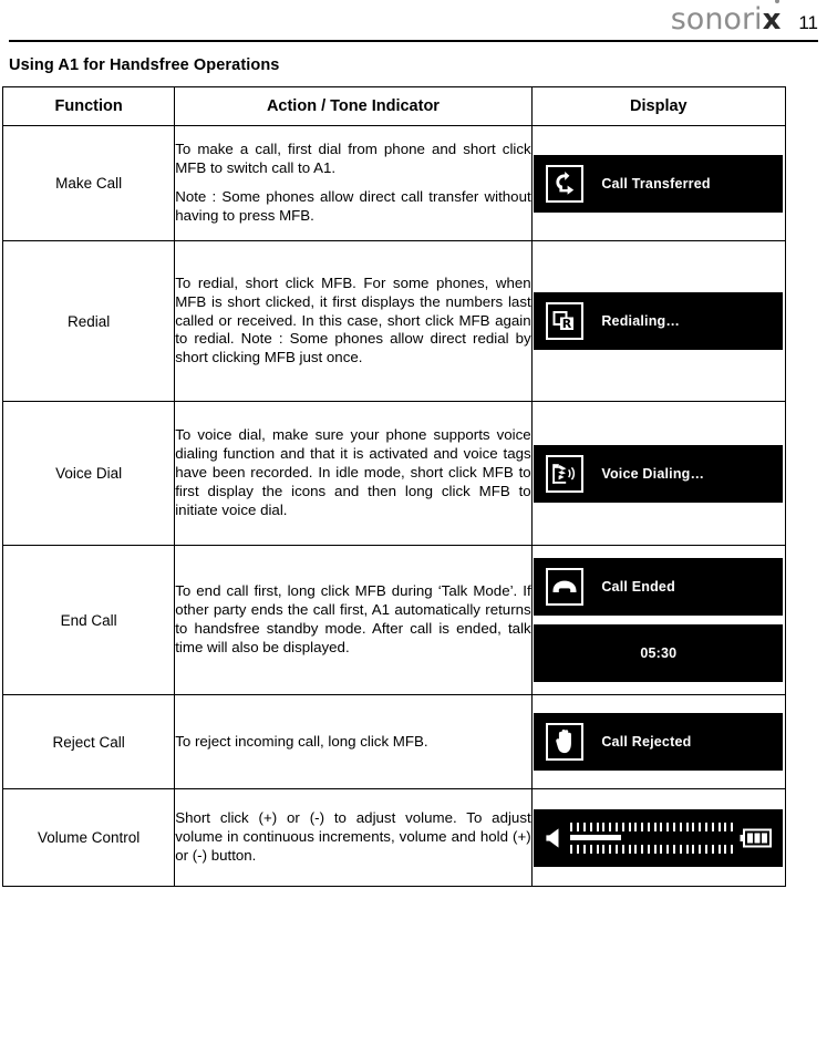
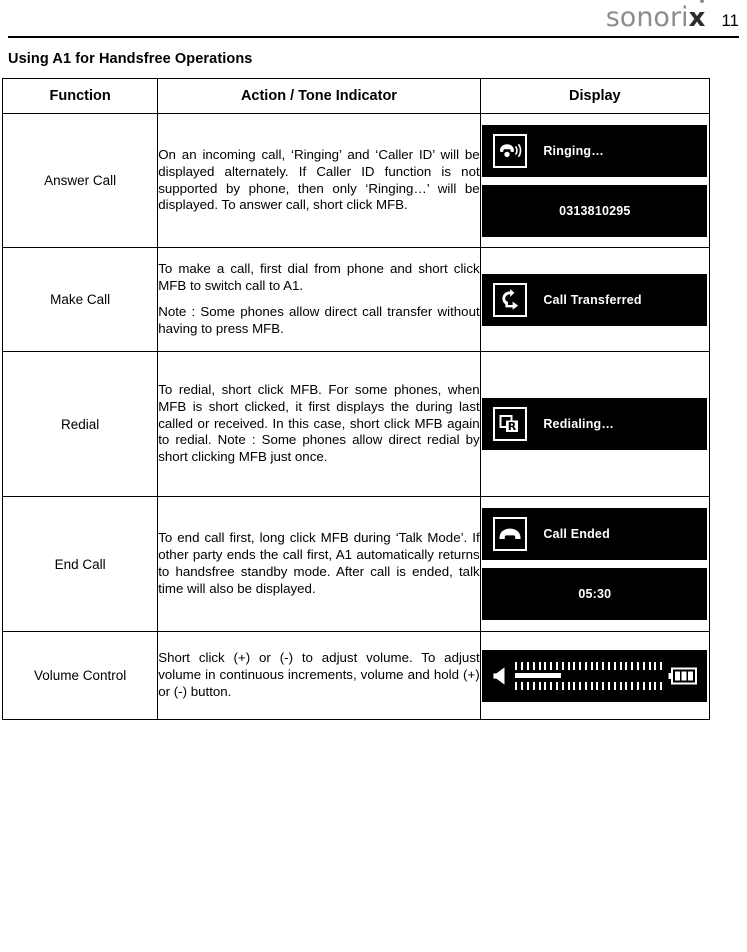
  sonorix
  11
  Using A1 for Handsfree Operations
  Function	Action / Tone Indicator	Display
+ Answer Call	On an incoming call, ‘Ringing’ and ‘Caller ID’ will be displayed alternately. If Caller ID function is not supported by phone, then only ‘Ringing…’ will be displayed. To answer call, short click MFB.	Ringing… 0313810295
  Make Call	To make a call, first dial from phone and short click MFB to switch call to A1. Note : Some phones allow direct call transfer without having to press MFB.	Call Transferred
- Redial	To redial, short click MFB. For some phones, when MFB is short clicked, it first displays the numbers last called or received. In this case, short click MFB again to redial. Note : Some phones allow direct redial by short clicking MFB just once.	R Redialing…
+ Redial	To redial, short click MFB. For some phones, when MFB is short clicked, it first displays the during last called or received. In this case, short click MFB again to redial. Note : Some phones allow direct redial by short clicking MFB just once.	R Redialing…
- Voice Dial	To voice dial, make sure your phone supports voice dialing function and that it is activated and voice tags have been recorded. In idle mode, short click MFB to first display the icons and then long click MFB to initiate voice dial.	Voice Dialing…
  End Call	To end call first, long click MFB during ‘Talk Mode’. If other party ends the call first, A1 automatically returns to handsfree standby mode. After call is ended, talk time will also be displayed.	Call Ended 05:30
- Reject Call	To reject incoming call, long click MFB.	Call Rejected
  Volume Control	Short click (+) or (-) to adjust volume. To adjust volume in continuous increments, volume and hold (+) or (-) button.
